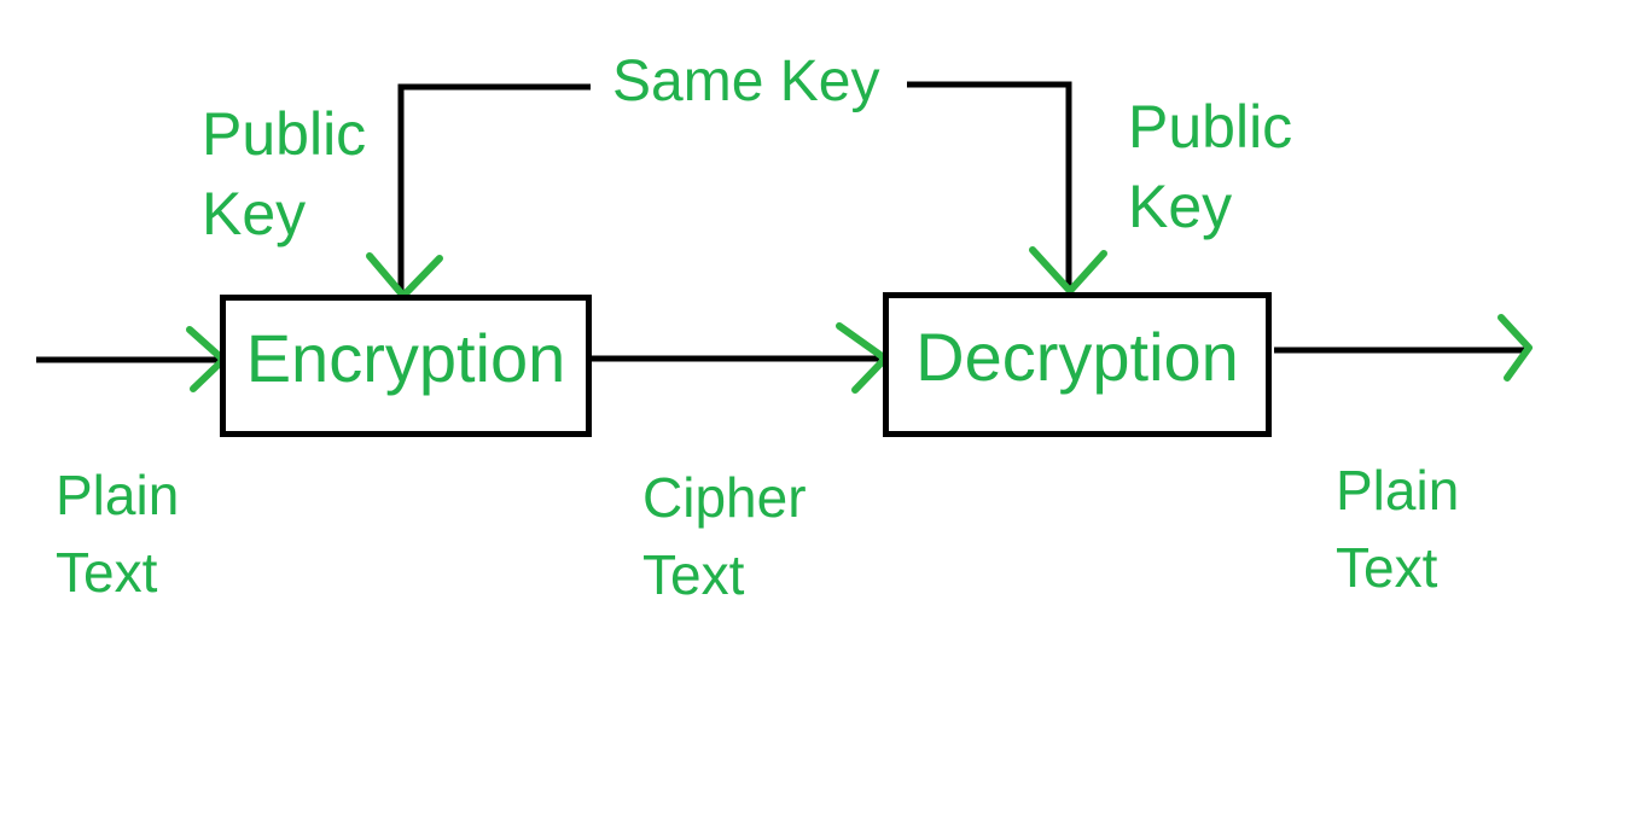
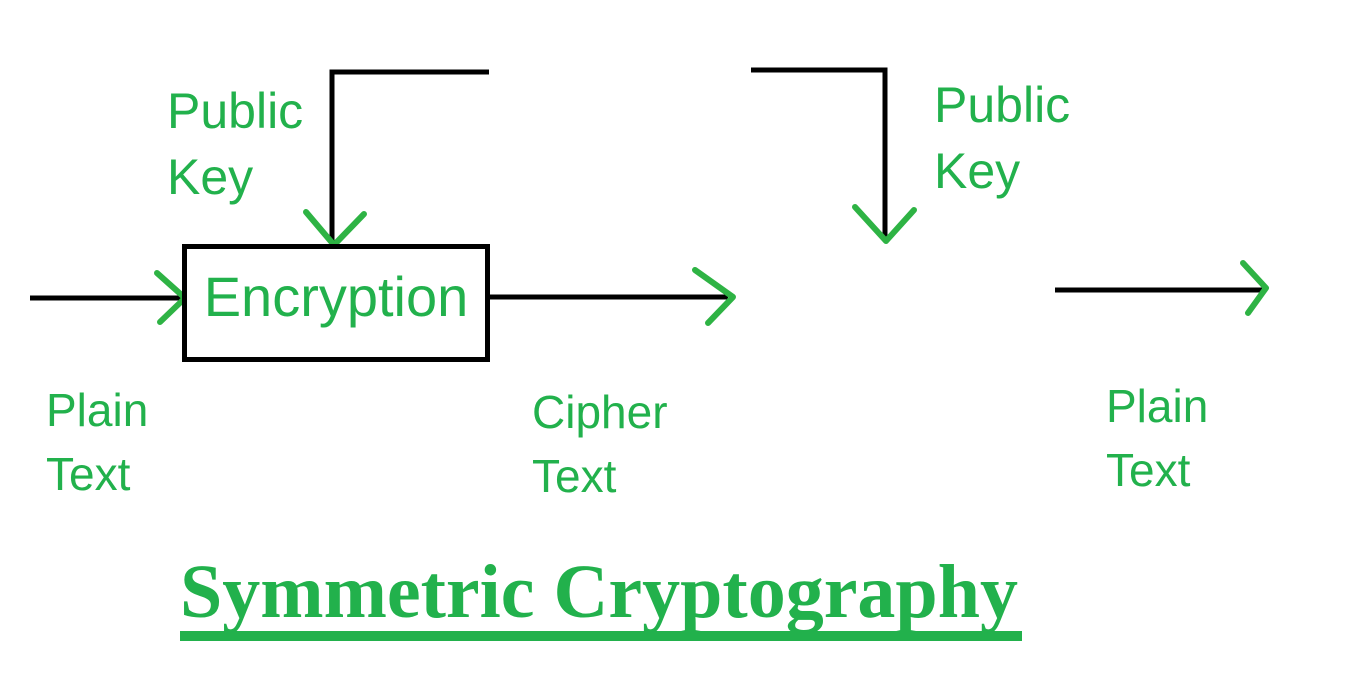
- Same Key
  Public
  Key
  Public
  Key
  Encryption
- Decryption
  Plain
  Text
  Cipher
  Text
  Plain
  Text
+ Symmetric Cryptography
